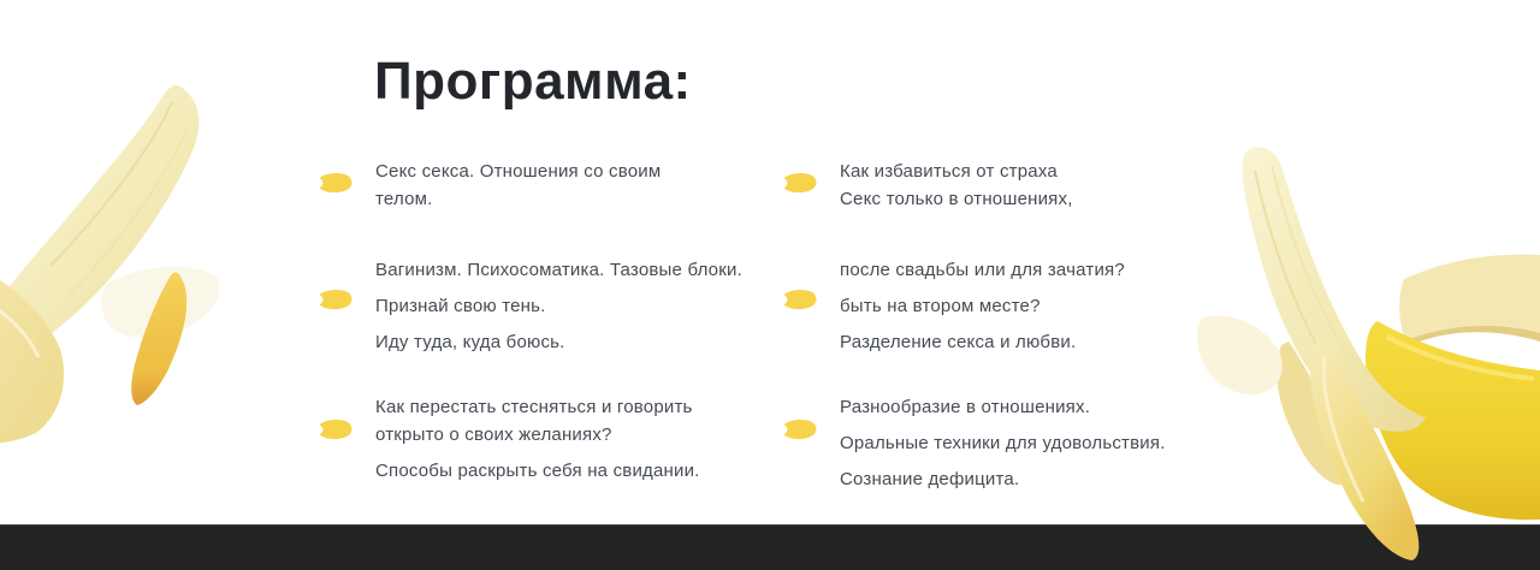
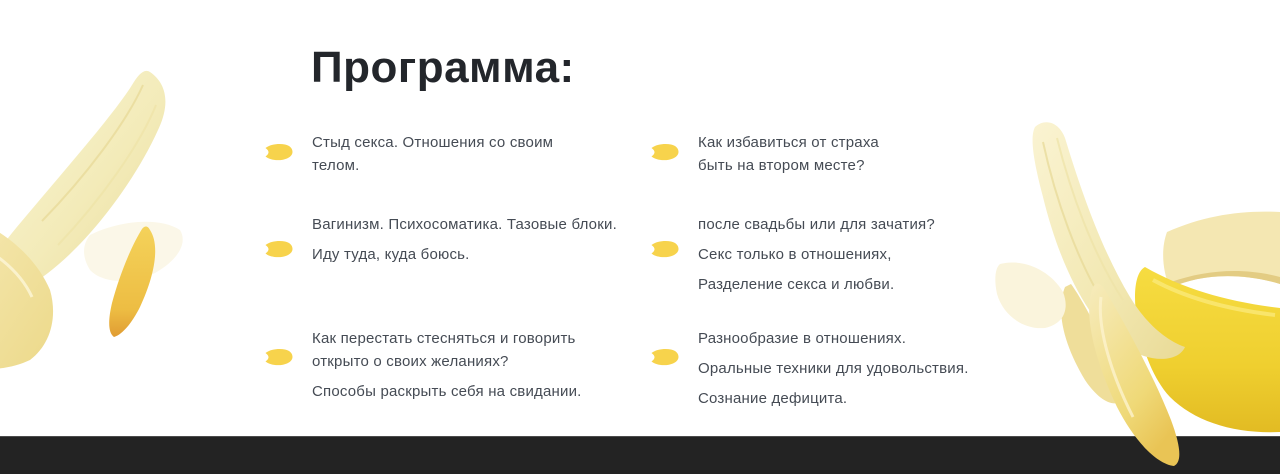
  Программа:
- Секс секса. Отношения со своим
+ Стыд секса. Отношения со своим
  телом.
  Вагинизм. Психосоматика. Тазовые блоки.
- Признай свою тень.
  Иду туда, куда боюсь.
  Как перестать стесняться и говорить
  открыто о своих желаниях?
  Способы раскрыть себя на свидании.
  Как избавиться от страха
- Секс только в отношениях,
+ быть на втором месте?
  после свадьбы или для зачатия?
- быть на втором месте?
+ Секс только в отношениях,
  Разделение секса и любви.
  Разнообразие в отношениях.
  Оральные техники для удовольствия.
  Сознание дефицита.
